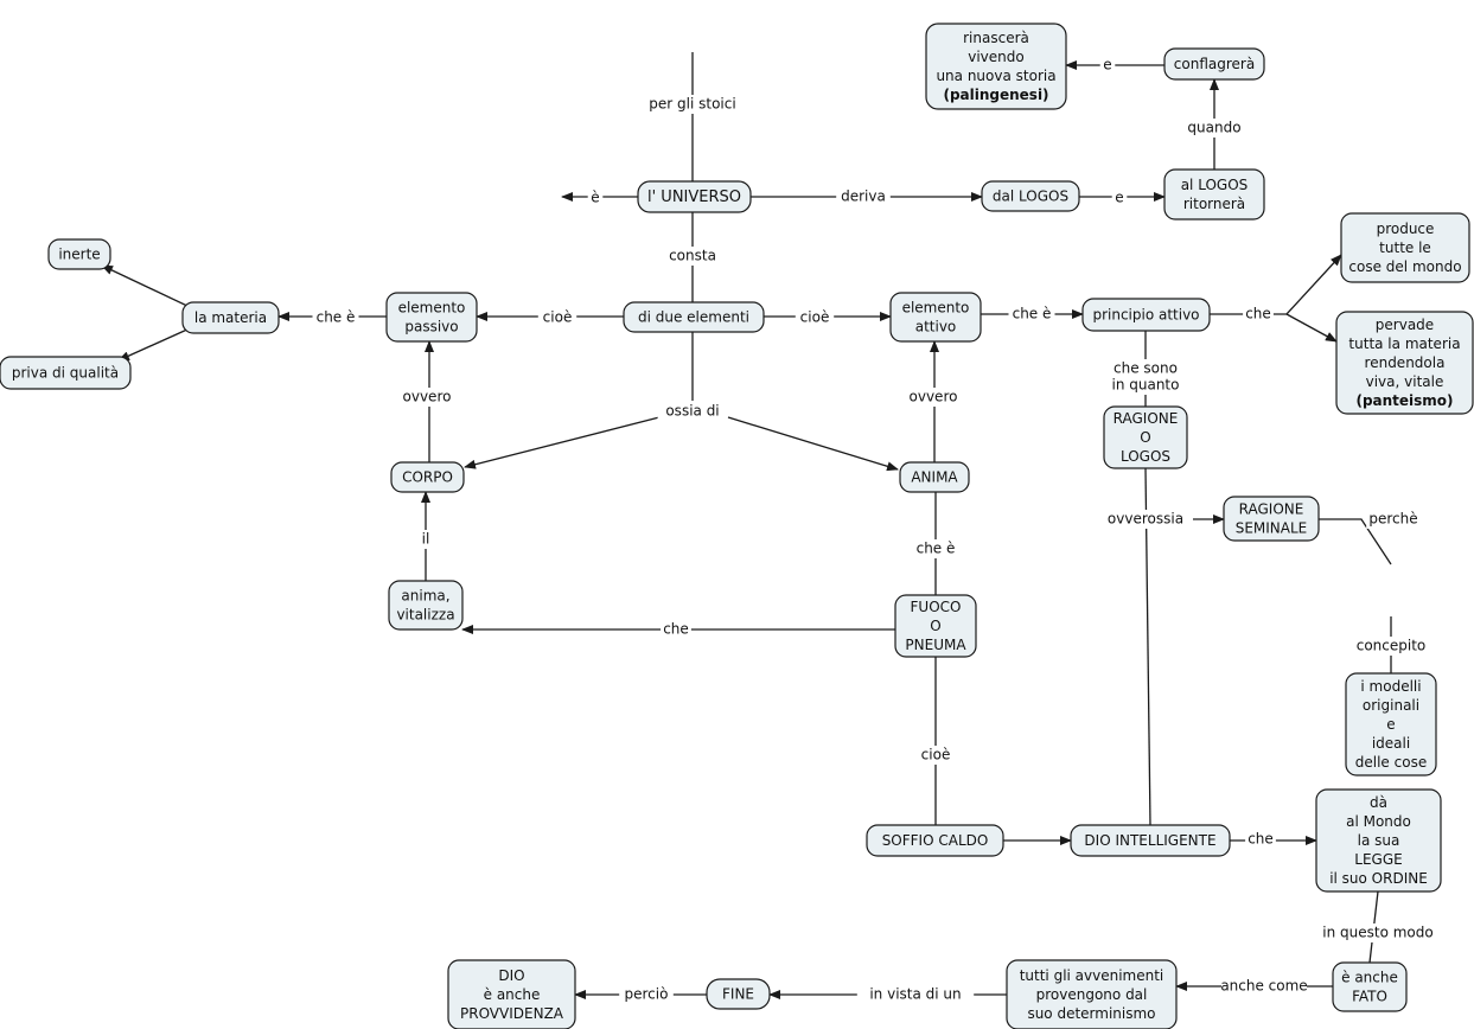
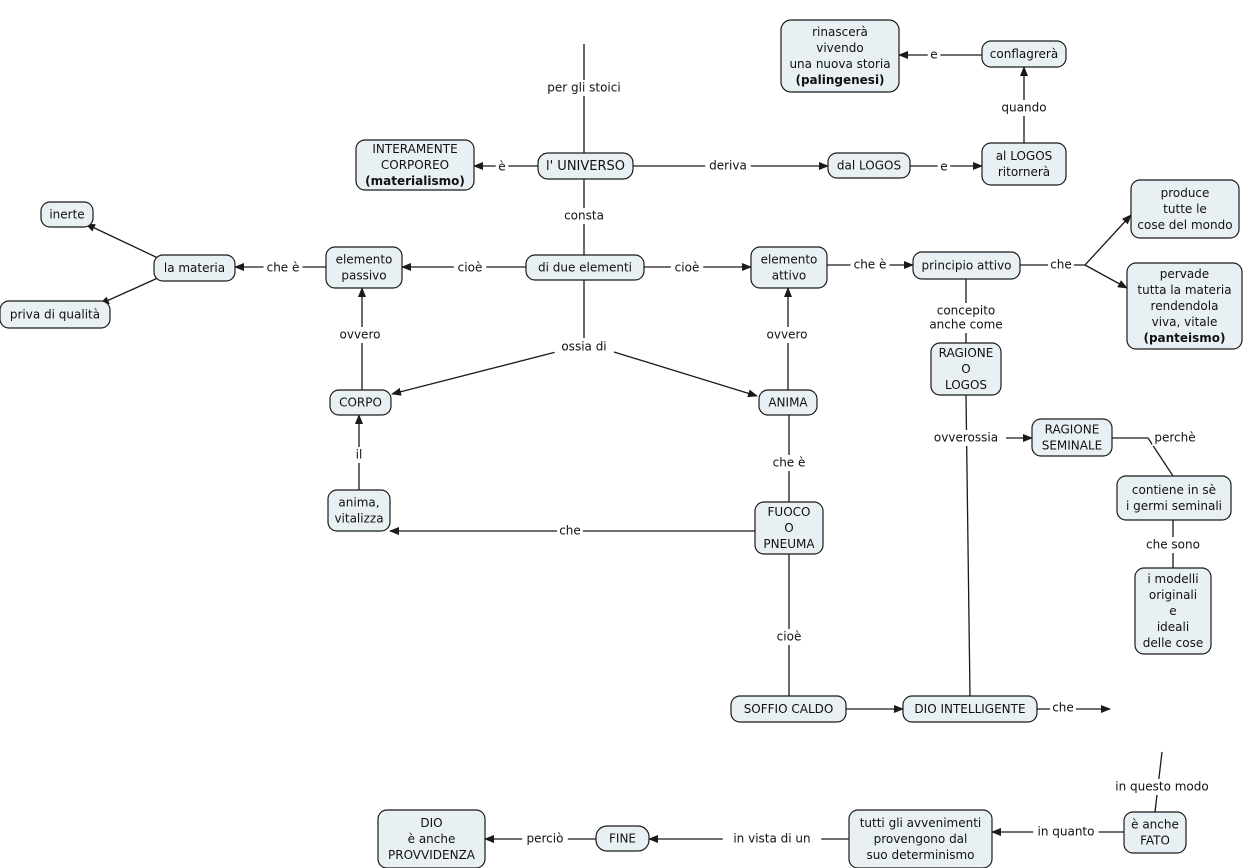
  per gli stoici
  è
  deriva
  e
  quando
  e
  consta
  cioè
  che è
  cioè
  che è
  che
- che sono
+ concepito
- in quanto
+ anche come
  ovvero
  ossia di
  ovvero
  che è
  che
  il
  cioè
  ovverossia
  perchè
- concepito
+ che sono
  che
  in questo modo
- anche come
+ in quanto
  in vista di un
  perciò
  rinascerà
  vivendo
  una nuova storia
  (palingenesi)
  conflagrerà
  al LOGOS
  ritornerà
+ INTERAMENTE
+ CORPOREO
+ (materialismo)
  l' UNIVERSO
  dal LOGOS
  produce
  tutte le
  cose del mondo
  inerte
  elemento
  passivo
  la materia
  di due elementi
  elemento
  attivo
  principio attivo
  pervade
  tutta la materia
  rendendola
  viva, vitale
  (panteismo)
  priva di qualità
  RAGIONE
  O
  LOGOS
  CORPO
  ANIMA
  RAGIONE
  SEMINALE
+ contiene in sè
+ i germi seminali
  anima,
  vitalizza
  FUOCO
  O
  PNEUMA
  i modelli
  originali
  e
  ideali
  delle cose
- dà
- al Mondo
- la sua
- LEGGE
- il suo ORDINE
  SOFFIO CALDO
  DIO INTELLIGENTE
  è anche
  FATO
  tutti gli avvenimenti
  provengono dal
  suo determinismo
  FINE
  DIO
  è anche
  PROVVIDENZA
